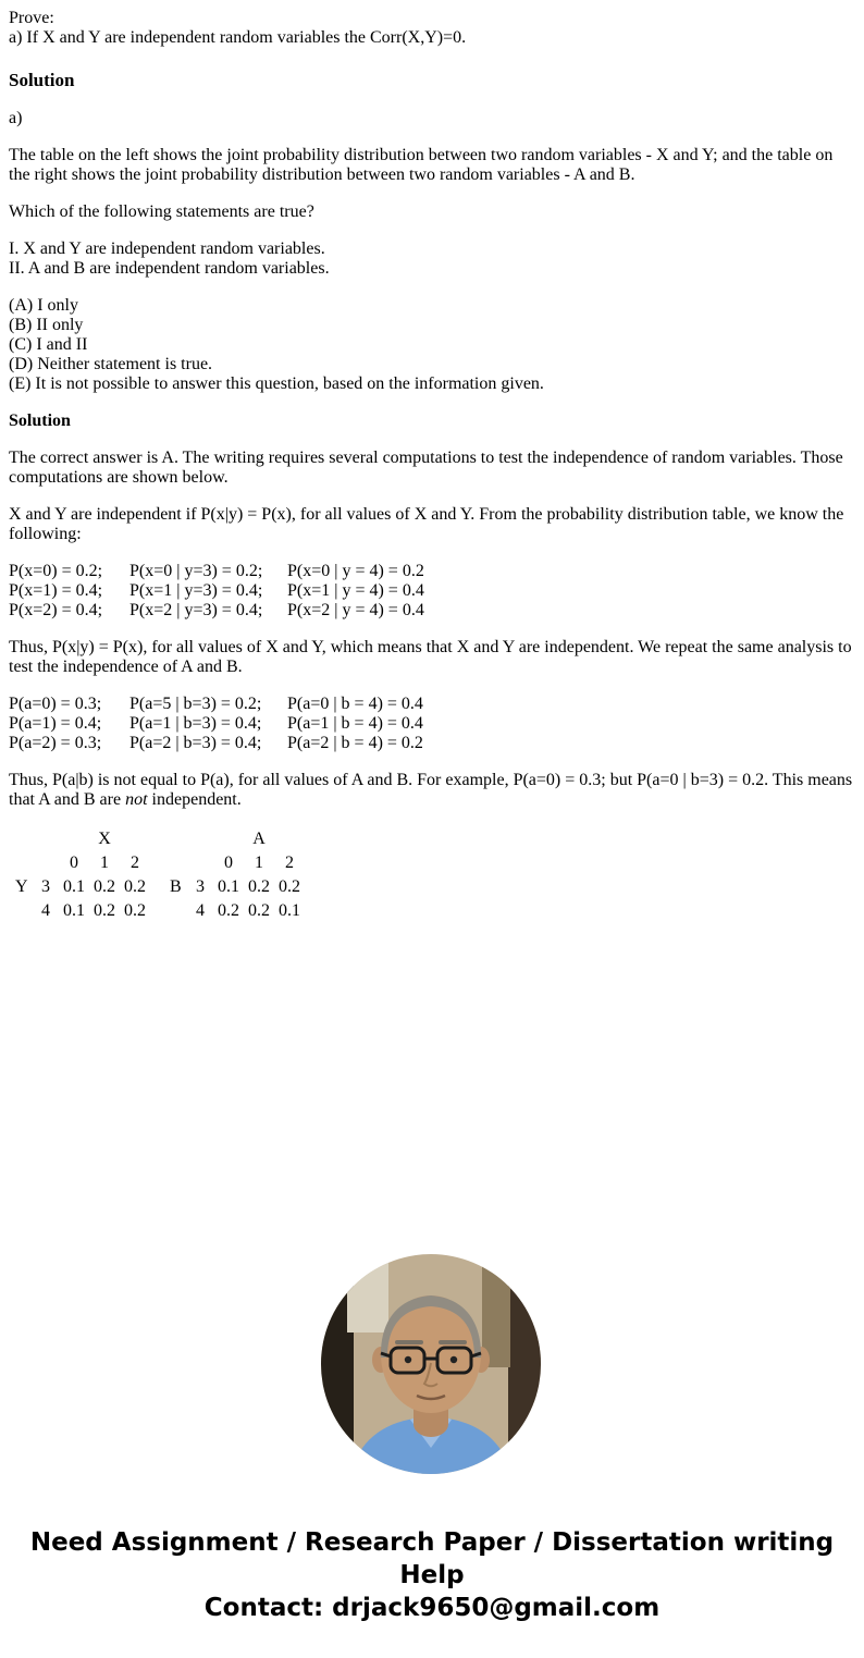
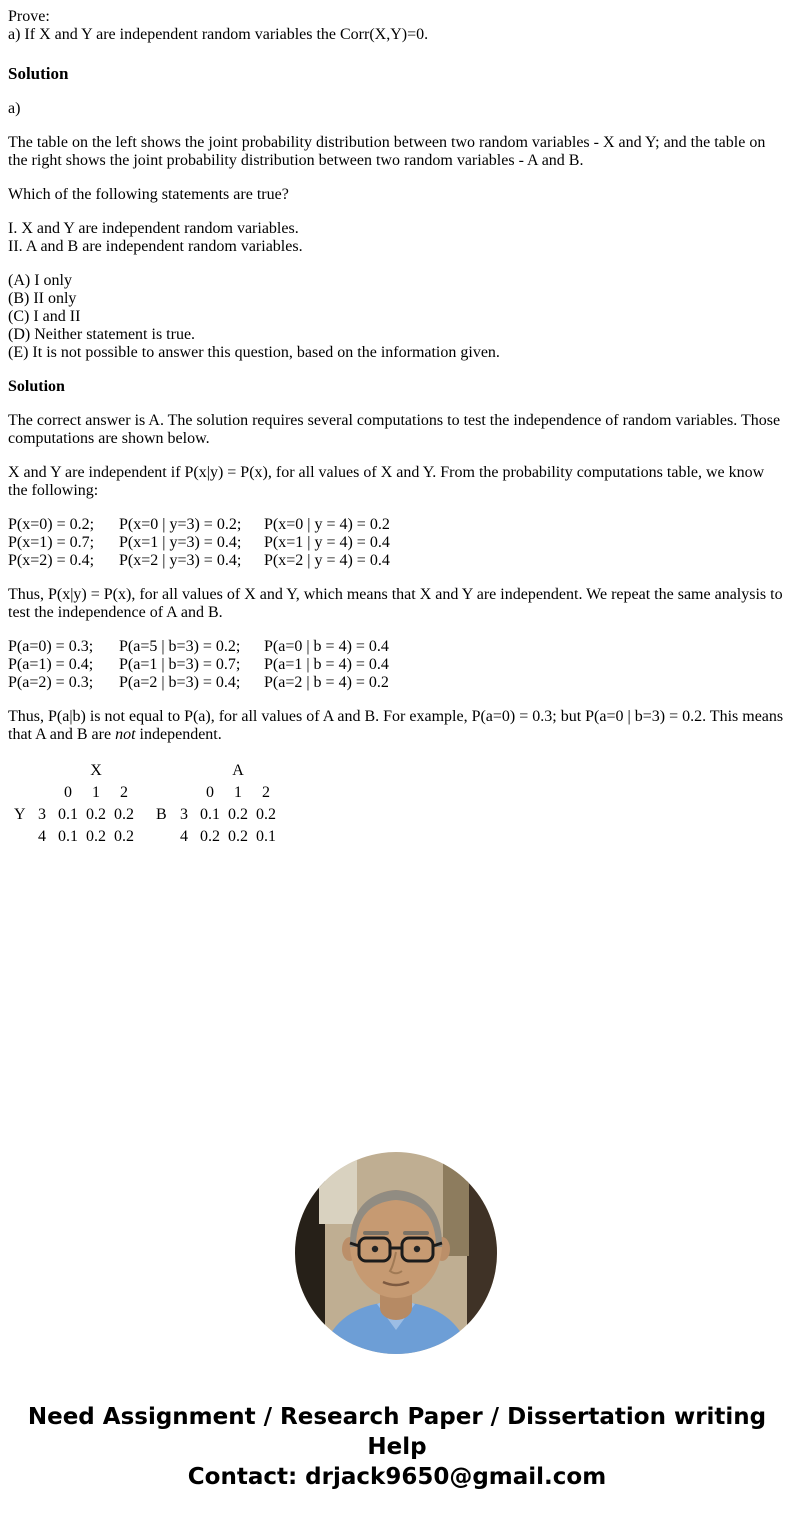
  Prove:
  a) If X and Y are independent random variables the Corr(X,Y)=0.
  Solution
  a)
  The table on the left shows the joint probability distribution between two random variables - X and Y; and the table on the right shows the joint probability distribution between two random variables - A and B.
  Which of the following statements are true?
  I. X and Y are independent random variables.
  II. A and B are independent random variables.
  (A) I only
  (B) II only
  (C) I and II
  (D) Neither statement is true.
  (E) It is not possible to answer this question, based on the information given.
  Solution
- The correct answer is A. The writing requires several computations to test the independence of random variables. Those computations are shown below.
+ The correct answer is A. The solution requires several computations to test the independence of random variables. Those computations are shown below.
- X and Y are independent if P(x|y) = P(x), for all values of X and Y. From the probability distribution table, we know the following:
+ X and Y are independent if P(x|y) = P(x), for all values of X and Y. From the probability computations table, we know the following:
  P(x=0) = 0.2; P(x=0 | y=3) = 0.2; P(x=0 | y = 4) = 0.2
- P(x=1) = 0.4; P(x=1 | y=3) = 0.4; P(x=1 | y = 4) = 0.4
+ P(x=1) = 0.7; P(x=1 | y=3) = 0.4; P(x=1 | y = 4) = 0.4
  P(x=2) = 0.4; P(x=2 | y=3) = 0.4; P(x=2 | y = 4) = 0.4
  Thus, P(x|y) = P(x), for all values of X and Y, which means that X and Y are independent. We repeat the same analysis to test the independence of A and B.
  P(a=0) = 0.3; P(a=5 | b=3) = 0.2; P(a=0 | b = 4) = 0.4
- P(a=1) = 0.4; P(a=1 | b=3) = 0.4; P(a=1 | b = 4) = 0.4
+ P(a=1) = 0.4; P(a=1 | b=3) = 0.7; P(a=1 | b = 4) = 0.4
  P(a=2) = 0.3; P(a=2 | b=3) = 0.4; P(a=2 | b = 4) = 0.2
  Thus, P(a|b) is not equal to P(a), for all values of A and B. For example, P(a=0) = 0.3; but P(a=0 | b=3) = 0.2. This means that A and B are not independent.
  		X
  		0	1	2
  Y	3	0.1	0.2	0.2
  	4	0.1	0.2	0.2
  		A
  		0	1	2
  B	3	0.1	0.2	0.2
  	4	0.2	0.2	0.1
  Need Assignment / Research Paper / Dissertation writing Help
  Contact: drjack9650@gmail.com
